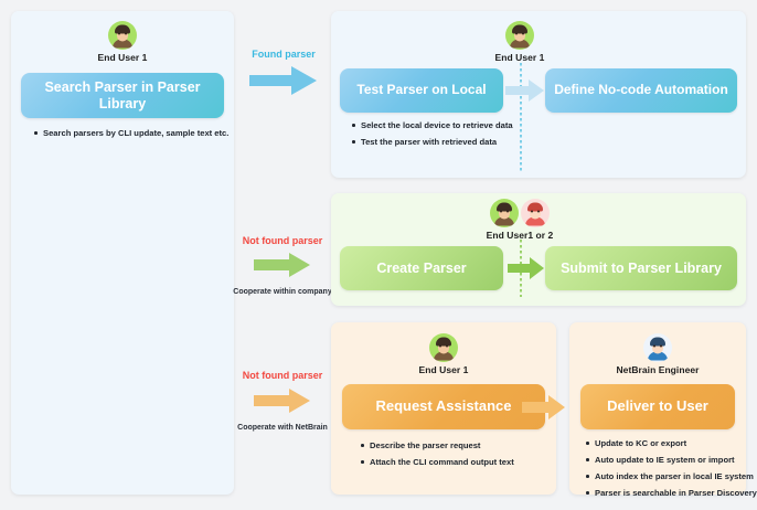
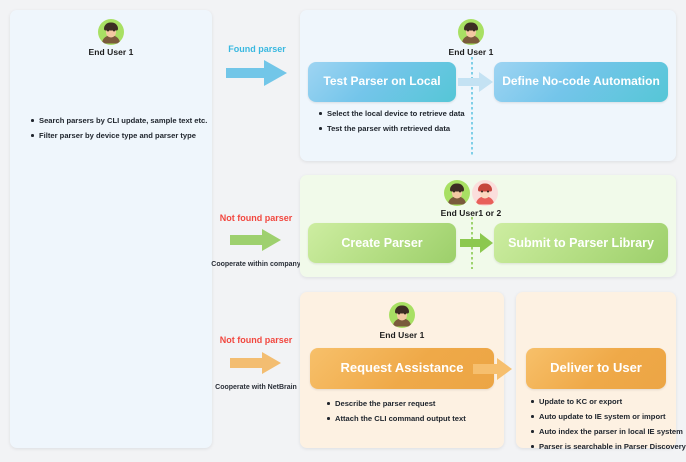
  End User 1
- Search Parser in Parser Library
  Search parsers by CLI update, sample text etc.
+ Filter parser by device type and parser type
  Found parser
  End User 1
  Test Parser on Local
  Define No-code Automation
  Select the local device to retrieve data
  Test the parser with retrieved data
  Not found parser
  End User1 or 2
  Create Parser
  Submit to Parser Library
  Not found parser
  End User 1
  Request Assistance
  Describe the parser request
  Attach the CLI command output text
- NetBrain Engineer
  Deliver to User
  Update to KC or export
  Auto update to IE system or import
  Auto index the parser in local IE system
  Parser is searchable in Parser Discovery
